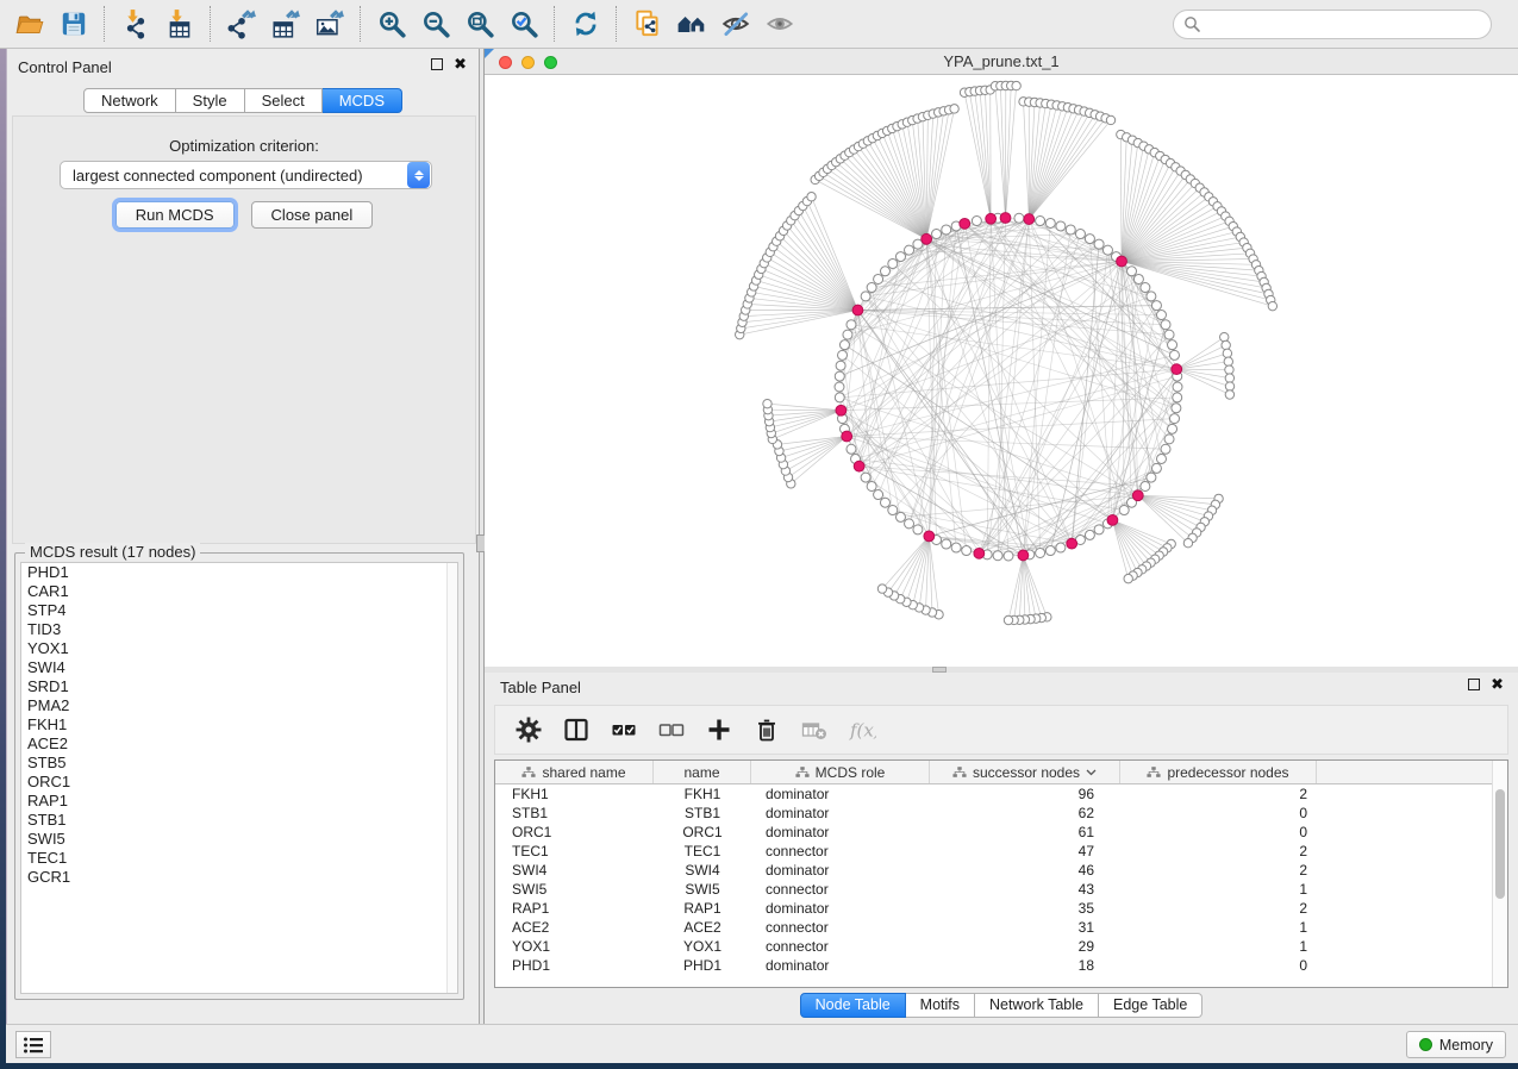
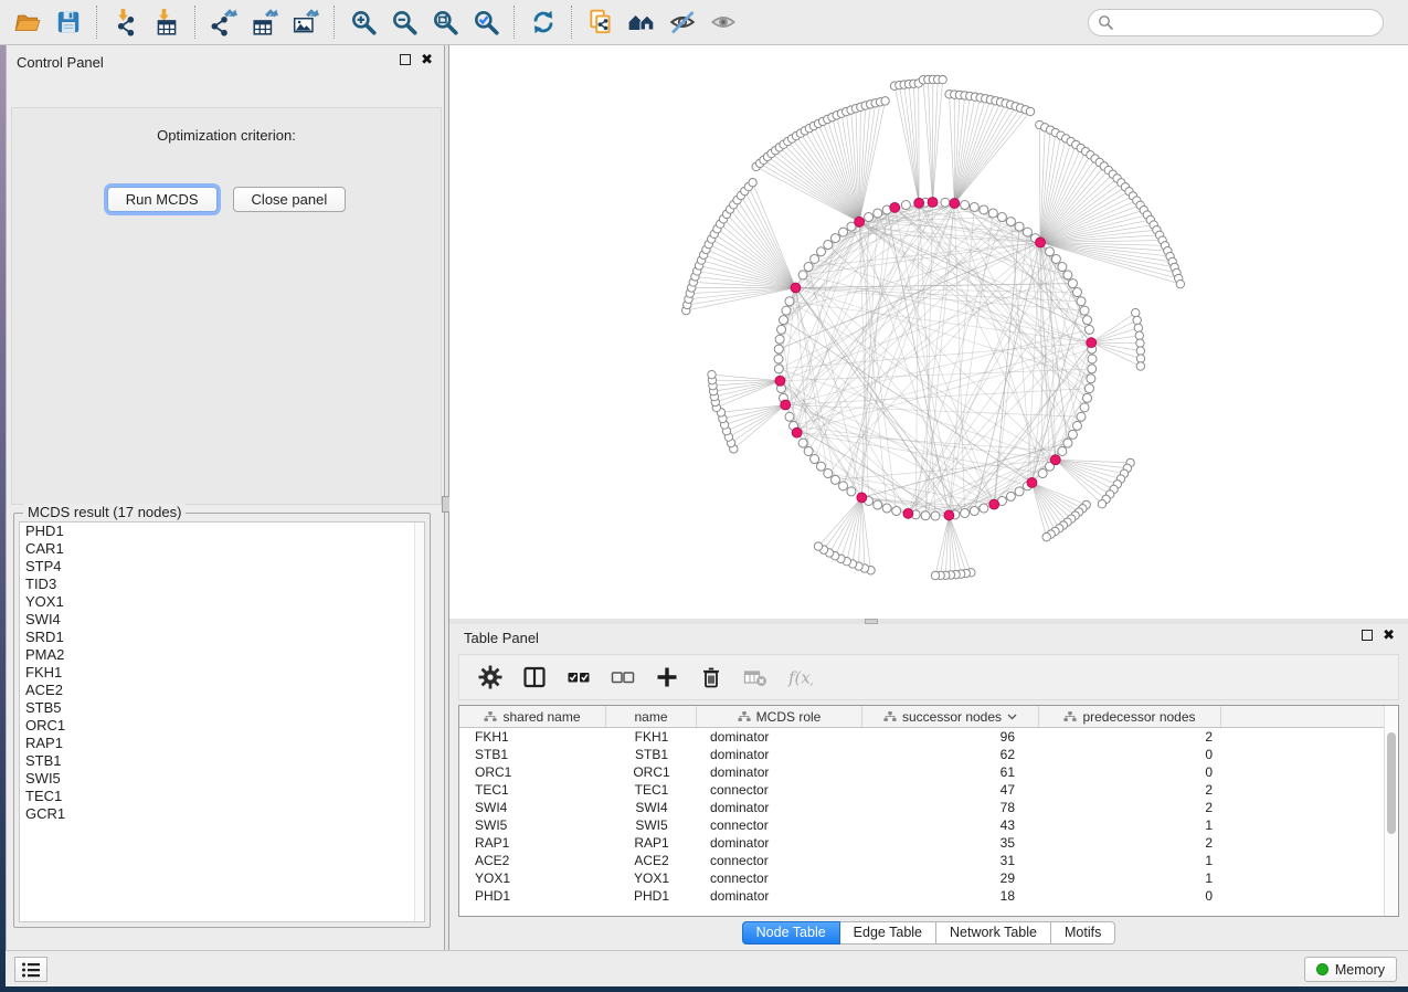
  Control Panel
  ✖
- Network
- Style
- Select
- MCDS
  Optimization criterion:
- largest connected component (undirected)
  Run MCDS
  Close panel
  MCDS result (17 nodes)
  PHD1
  CAR1
  STP4
  TID3
  YOX1
  SWI4
  SRD1
  PMA2
  FKH1
  ACE2
  STB5
  ORC1
  RAP1
  STB1
  SWI5
  TEC1
  GCR1
- YPA_prune.txt_1
  Table Panel
  ✖
  f(x
  shared name
  name
  MCDS role
  successor nodes
  predecessor nodes
  FKH1
  FKH1
  dominator
  96
  2
  STB1
  STB1
  dominator
  62
  0
  ORC1
  ORC1
  dominator
  61
  0
  TEC1
  TEC1
  connector
  47
  2
  SWI4
  SWI4
  dominator
- 46
+ 78
  2
  SWI5
  SWI5
  connector
  43
  1
  RAP1
  RAP1
  dominator
  35
  2
  ACE2
  ACE2
  connector
  31
  1
  YOX1
  YOX1
  connector
  29
  1
  PHD1
  PHD1
  dominator
  18
  0
  Node Table
- Motifs
+ Edge Table
  Network Table
- Edge Table
+ Motifs
  Memory
